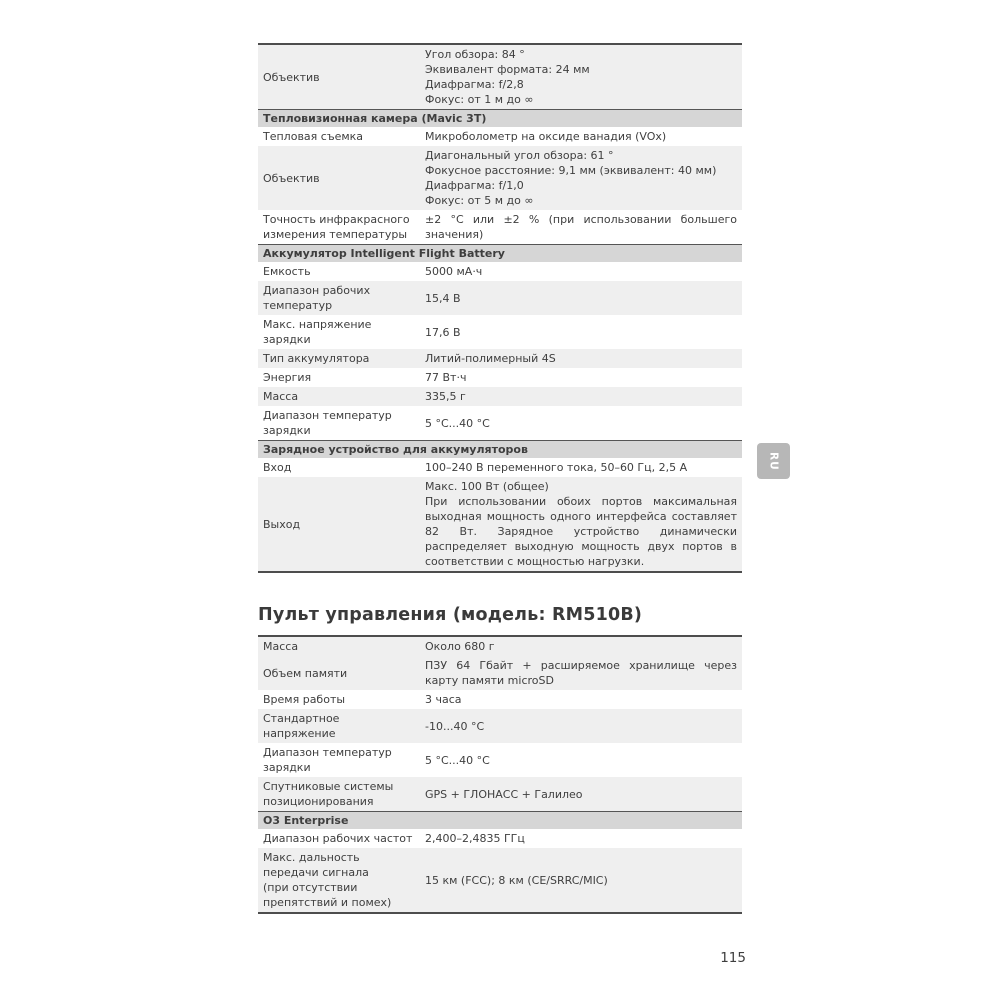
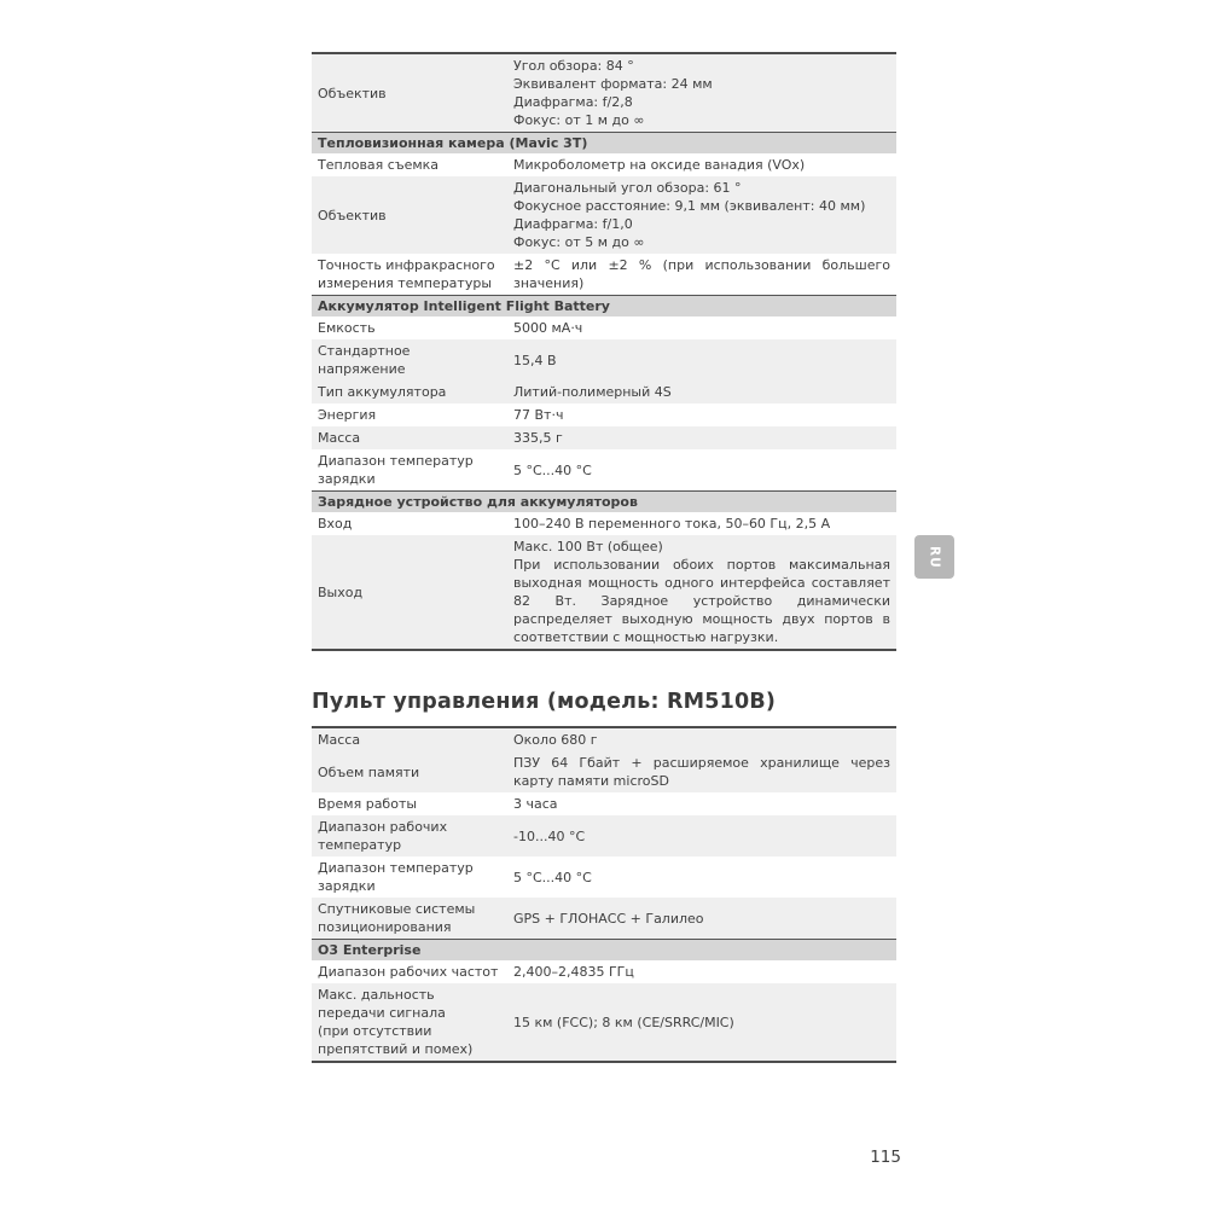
  Объектив	Угол обзора: 84 ° Эквивалент формата: 24 мм Диафрагма: f/2,8 Фокус: от 1 м до ∞
  Тепловизионная камера (Mavic 3T)
  Тепловая съемка	Микроболометр на оксиде ванадия (VOx)
  Объектив	Диагональный угол обзора: 61 ° Фокусное расстояние: 9,1 мм (эквивалент: 40 мм) Диафрагма: f/1,0 Фокус: от 5 м до ∞
  Точность инфракрасного измерения температуры	±2 °C или ±2 % (при использовании большего значения)
  Аккумулятор Intelligent Flight Battery
  Емкость	5000 мА·ч
- Диапазон рабочих температур	15,4 В
+ Стандартное напряжение	15,4 В
- Макс. напряжение зарядки	17,6 В
  Тип аккумулятора	Литий-полимерный 4S
  Энергия	77 Вт·ч
  Масса	335,5 г
  Диапазон температур зарядки	5 °C...40 °C
  Зарядное устройство для аккумуляторов
  Вход	100–240 В переменного тока, 50–60 Гц, 2,5 А
  Выход	Макс. 100 Вт (общее) При использовании обоих портов максимальная выходная мощность одного интерфейса составляет 82 Вт. Зарядное устройство динамически распределяет выходную мощность двух портов в соответствии с мощностью нагрузки.
  Пульт управления (модель: RM510B)
  Масса	Около 680 г
  Объем памяти	ПЗУ 64 Гбайт + расширяемое хранилище через карту памяти microSD
  Время работы	3 часа
- Стандартное напряжение	-10...40 °C
+ Диапазон рабочих температур	-10...40 °C
  Диапазон температур зарядки	5 °C...40 °C
  Спутниковые системы позиционирования	GPS + ГЛОНАСС + Галилео
  O3 Enterprise
  Диапазон рабочих частот	2,400–2,4835 ГГц
  Макс. дальность передачи сигнала (при отсутствии препятствий и помех)	15 км (FCC); 8 км (CE/SRRC/MIC)
  115
